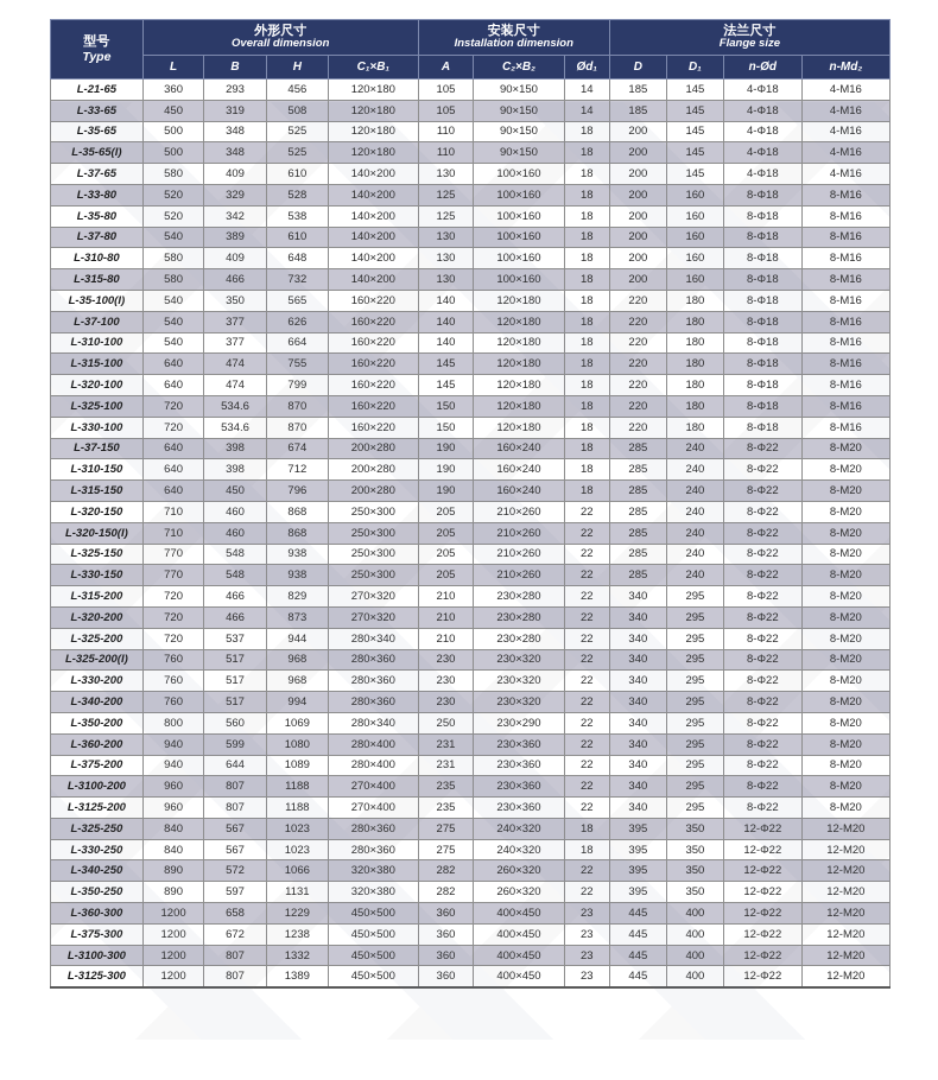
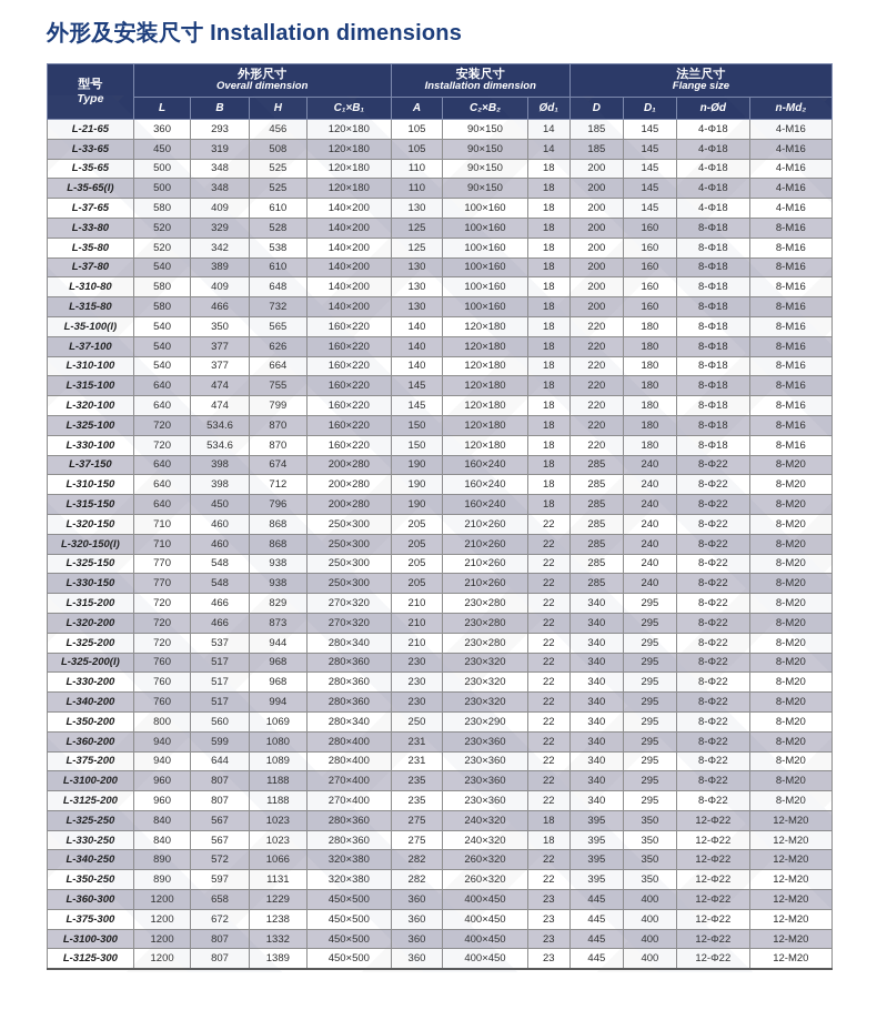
+ 外形及安装尺寸 Installation dimensions
  型号 Type	外形尺寸 Overall dimension	安装尺寸 Installation dimension	法兰尺寸 Flange size
  L	B	H	C₁×B₁	A	C₂×B₂	Ød₁	D	D₁	n-Ød	n-Md₂
  L-21-65	360	293	456	120×180	105	90×150	14	185	145	4-Φ18	4-M16
  L-33-65	450	319	508	120×180	105	90×150	14	185	145	4-Φ18	4-M16
  L-35-65	500	348	525	120×180	110	90×150	18	200	145	4-Φ18	4-M16
  L-35-65(I)	500	348	525	120×180	110	90×150	18	200	145	4-Φ18	4-M16
  L-37-65	580	409	610	140×200	130	100×160	18	200	145	4-Φ18	4-M16
  L-33-80	520	329	528	140×200	125	100×160	18	200	160	8-Φ18	8-M16
  L-35-80	520	342	538	140×200	125	100×160	18	200	160	8-Φ18	8-M16
  L-37-80	540	389	610	140×200	130	100×160	18	200	160	8-Φ18	8-M16
  L-310-80	580	409	648	140×200	130	100×160	18	200	160	8-Φ18	8-M16
  L-315-80	580	466	732	140×200	130	100×160	18	200	160	8-Φ18	8-M16
  L-35-100(I)	540	350	565	160×220	140	120×180	18	220	180	8-Φ18	8-M16
  L-37-100	540	377	626	160×220	140	120×180	18	220	180	8-Φ18	8-M16
  L-310-100	540	377	664	160×220	140	120×180	18	220	180	8-Φ18	8-M16
  L-315-100	640	474	755	160×220	145	120×180	18	220	180	8-Φ18	8-M16
  L-320-100	640	474	799	160×220	145	120×180	18	220	180	8-Φ18	8-M16
  L-325-100	720	534.6	870	160×220	150	120×180	18	220	180	8-Φ18	8-M16
  L-330-100	720	534.6	870	160×220	150	120×180	18	220	180	8-Φ18	8-M16
  L-37-150	640	398	674	200×280	190	160×240	18	285	240	8-Φ22	8-M20
  L-310-150	640	398	712	200×280	190	160×240	18	285	240	8-Φ22	8-M20
  L-315-150	640	450	796	200×280	190	160×240	18	285	240	8-Φ22	8-M20
  L-320-150	710	460	868	250×300	205	210×260	22	285	240	8-Φ22	8-M20
  L-320-150(I)	710	460	868	250×300	205	210×260	22	285	240	8-Φ22	8-M20
  L-325-150	770	548	938	250×300	205	210×260	22	285	240	8-Φ22	8-M20
  L-330-150	770	548	938	250×300	205	210×260	22	285	240	8-Φ22	8-M20
  L-315-200	720	466	829	270×320	210	230×280	22	340	295	8-Φ22	8-M20
  L-320-200	720	466	873	270×320	210	230×280	22	340	295	8-Φ22	8-M20
  L-325-200	720	537	944	280×340	210	230×280	22	340	295	8-Φ22	8-M20
  L-325-200(I)	760	517	968	280×360	230	230×320	22	340	295	8-Φ22	8-M20
  L-330-200	760	517	968	280×360	230	230×320	22	340	295	8-Φ22	8-M20
  L-340-200	760	517	994	280×360	230	230×320	22	340	295	8-Φ22	8-M20
  L-350-200	800	560	1069	280×340	250	230×290	22	340	295	8-Φ22	8-M20
  L-360-200	940	599	1080	280×400	231	230×360	22	340	295	8-Φ22	8-M20
  L-375-200	940	644	1089	280×400	231	230×360	22	340	295	8-Φ22	8-M20
  L-3100-200	960	807	1188	270×400	235	230×360	22	340	295	8-Φ22	8-M20
  L-3125-200	960	807	1188	270×400	235	230×360	22	340	295	8-Φ22	8-M20
  L-325-250	840	567	1023	280×360	275	240×320	18	395	350	12-Φ22	12-M20
  L-330-250	840	567	1023	280×360	275	240×320	18	395	350	12-Φ22	12-M20
  L-340-250	890	572	1066	320×380	282	260×320	22	395	350	12-Φ22	12-M20
  L-350-250	890	597	1131	320×380	282	260×320	22	395	350	12-Φ22	12-M20
  L-360-300	1200	658	1229	450×500	360	400×450	23	445	400	12-Φ22	12-M20
  L-375-300	1200	672	1238	450×500	360	400×450	23	445	400	12-Φ22	12-M20
  L-3100-300	1200	807	1332	450×500	360	400×450	23	445	400	12-Φ22	12-M20
  L-3125-300	1200	807	1389	450×500	360	400×450	23	445	400	12-Φ22	12-M20
